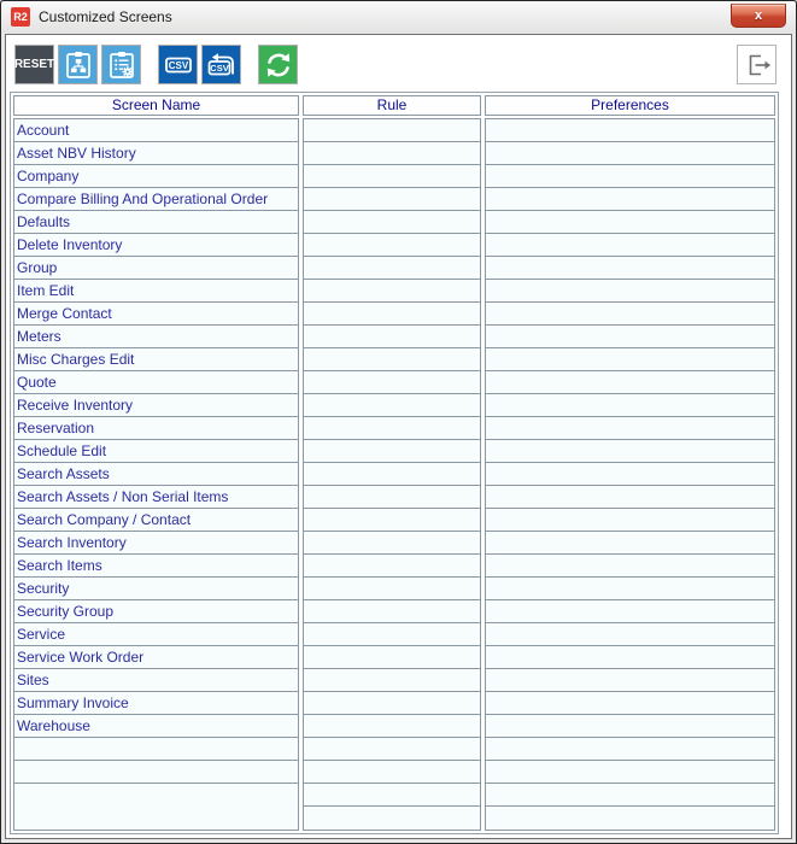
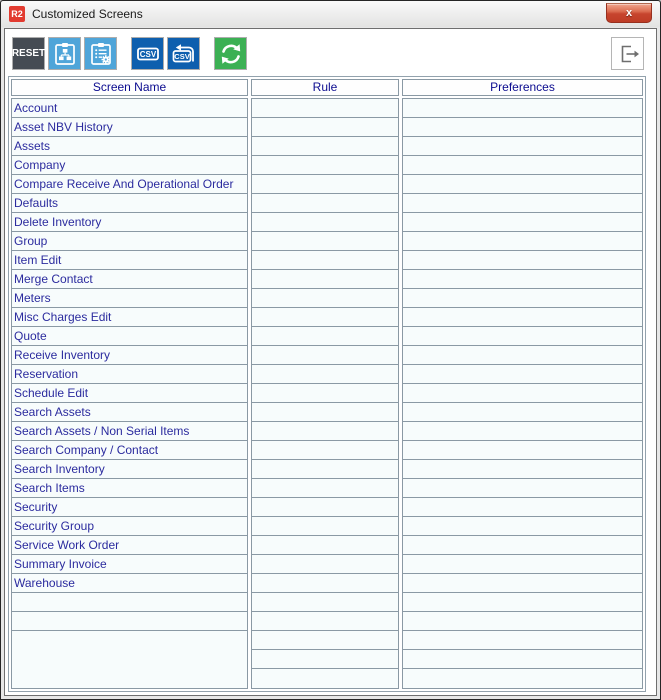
  R2
  Customized Screens
  x
  RESET
  CSV
  CSV
  Screen Name
  Rule
  Preferences
  Account
  Asset NBV History
+ Assets
  Company
- Compare Billing And Operational Order
+ Compare Receive And Operational Order
  Defaults
  Delete Inventory
  Group
  Item Edit
  Merge Contact
  Meters
  Misc Charges Edit
  Quote
  Receive Inventory
  Reservation
  Schedule Edit
  Search Assets
  Search Assets / Non Serial Items
  Search Company / Contact
  Search Inventory
  Search Items
  Security
  Security Group
- Service
  Service Work Order
- Sites
  Summary Invoice
  Warehouse
